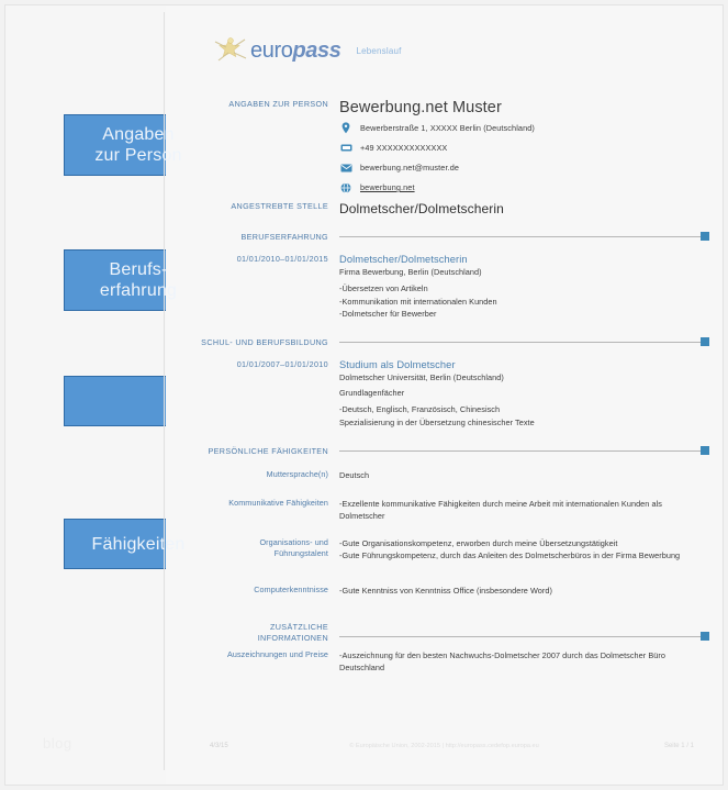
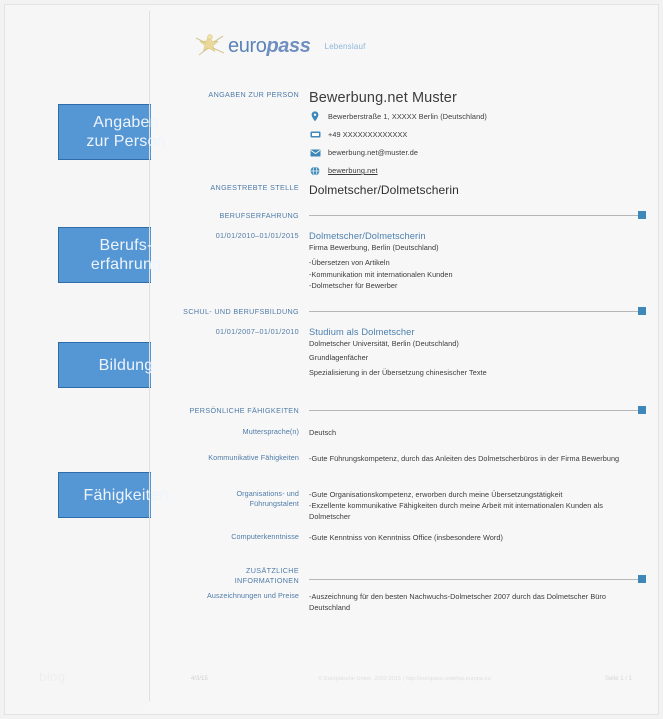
  Angaben
  zur Person
  Berufs-
  erfahrung
+ Bildung
  Fähigkeiten
  europass
  Lebenslauf
  ANGABEN ZUR PERSON
  Bewerbung.net Muster
  Bewerberstraße 1, XXXXX Berlin (Deutschland)
  +49 XXXXXXXXXXXXX
  bewerbung.net@muster.de
  bewerbung.net
  ANGESTREBTE STELLE
  Dolmetscher/Dolmetscherin
  BERUFSERFAHRUNG
  01/01/2010–01/01/2015
  Dolmetscher/Dolmetscherin
  Firma Bewerbung, Berlin (Deutschland)
  -Übersetzen von Artikeln
  -Kommunikation mit internationalen Kunden
  -Dolmetscher für Bewerber
  SCHUL- UND BERUFSBILDUNG
  01/01/2007–01/01/2010
  Studium als Dolmetscher
  Dolmetscher Universität, Berlin (Deutschland)
  Grundlagenfächer
- -Deutsch, Englisch, Französisch, Chinesisch
  Spezialisierung in der Übersetzung chinesischer Texte
  PERSÖNLICHE FÄHIGKEITEN
  Muttersprache(n)
  Deutsch
  Kommunikative Fähigkeiten
- -Exzellente kommunikative Fähigkeiten durch meine Arbeit mit internationalen Kunden als Dolmetscher
+ -Gute Führungskompetenz, durch das Anleiten des Dolmetscherbüros in der Firma Bewerbung
  Organisations- und
  Führungstalent
  -Gute Organisationskompetenz, erworben durch meine Übersetzungstätigkeit
- -Gute Führungskompetenz, durch das Anleiten des Dolmetscherbüros in der Firma Bewerbung
+ -Exzellente kommunikative Fähigkeiten durch meine Arbeit mit internationalen Kunden als Dolmetscher
  Computerkenntnisse
  -Gute Kenntniss von Kenntniss Office (insbesondere Word)
  ZUSÄTZLICHE
  INFORMATIONEN
  Auszeichnungen und Preise
  -Auszeichnung für den besten Nachwuchs-Dolmetscher 2007 durch das Dolmetscher Büro
  Deutschland
